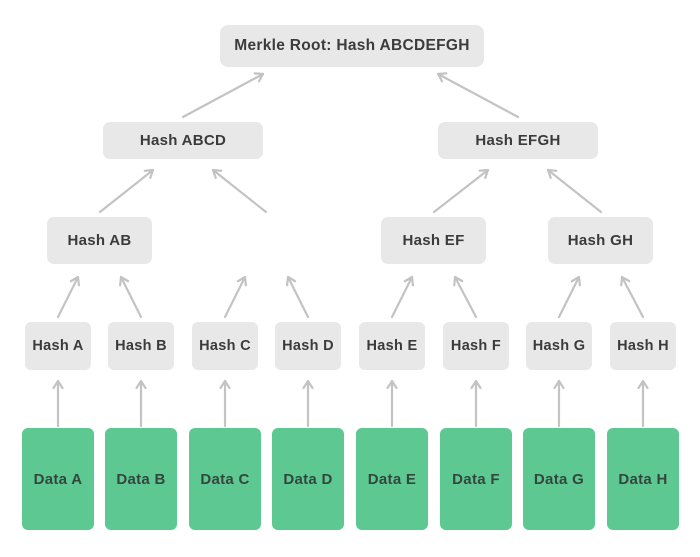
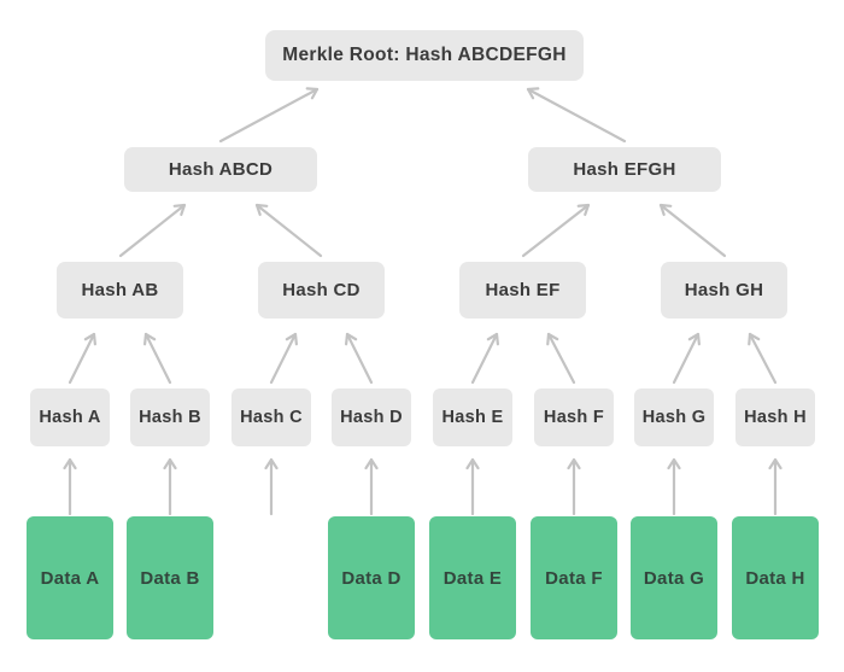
  Merkle Root: Hash ABCDEFGH
  Hash ABCD
  Hash EFGH
  Hash AB
+ Hash CD
  Hash EF
  Hash GH
  Hash A
  Hash B
  Hash C
  Hash D
  Hash E
  Hash F
  Hash G
  Hash H
  Data A
  Data B
- Data C
  Data D
  Data E
  Data F
  Data G
  Data H
